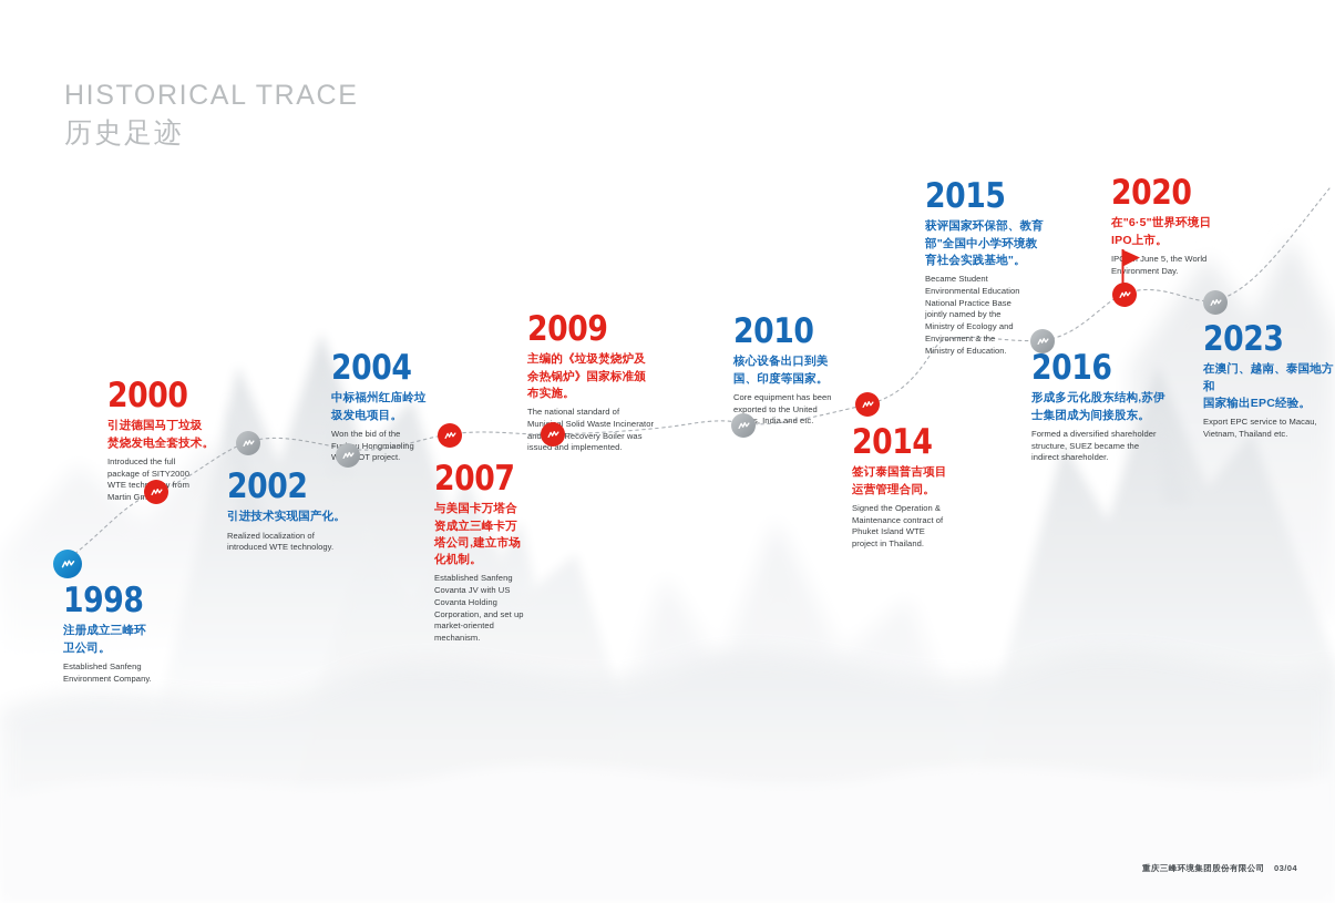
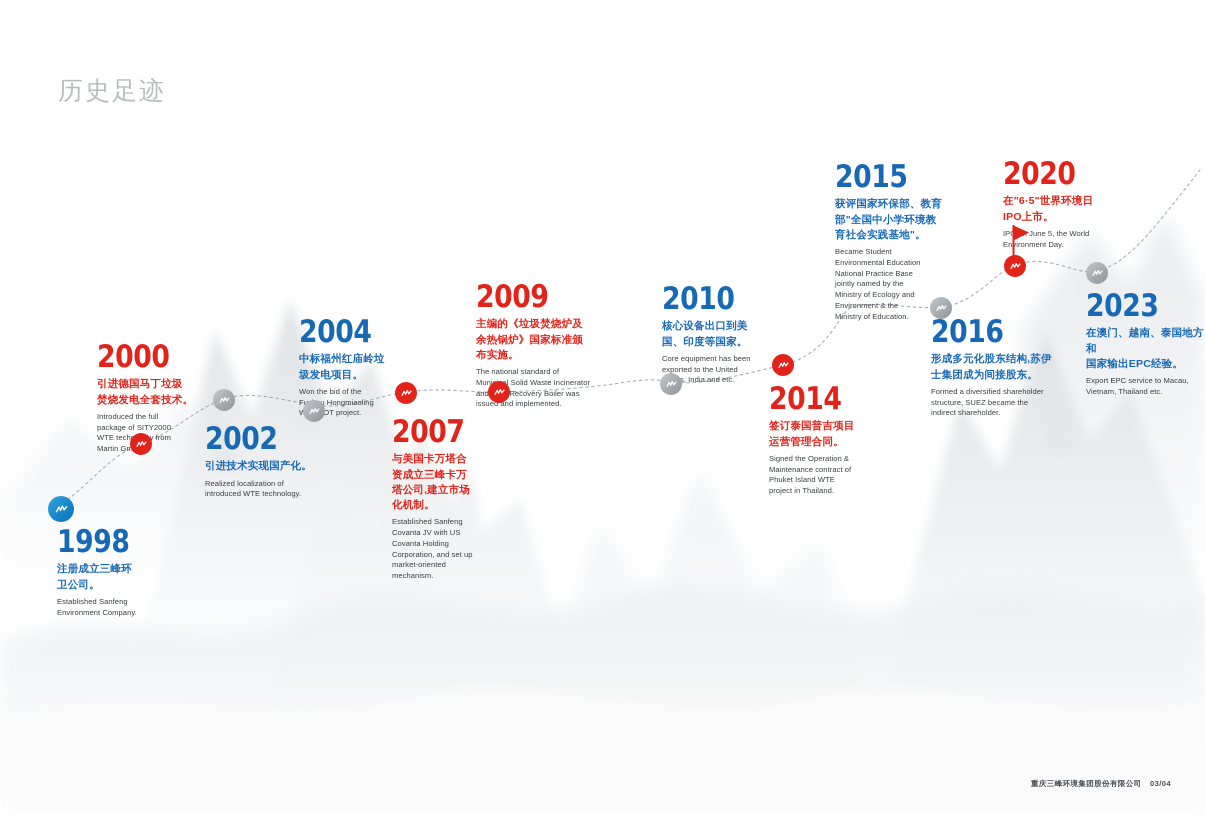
- HISTORICAL TRACE
  历史足迹
  1998
  注册成立三峰环
  卫公司。
  Established Sanfeng
  Environment Company.
  2000
  引进德国马丁垃圾
  焚烧发电全套技术。
  Introduced the full
  package of SITY2000
  WTE techy from
  Martin Gm
  2002
  引进技术实现国产化。
  Realized localization of
  introduced WTE technology.
  2004
  中标福州红庙岭垃
  圾发电项目。
  Won the bid of the
  Fu Hongmiaoling
  OT project.
  2007
  与美国卡万塔合
  资成立三峰卡万
  塔公司,建立市场
  化机制。
  Established Sanfeng
  Covanta JV with US
  Covanta Holding
  Corporation, and set up
  market-oriented
  mechanism.
  2009
  主编的《垃圾焚烧炉及
  余热锅炉》国家标准颁
  布实施。
  The national standard of
  Munl Solid Waste Incinerator
  and Recovery Boiler was
  issued and implemented.
  2010
  核心设备出口到美
  国、印度等国家。
  Core equipment has been
  exported to the United
  s, India and etc.
  2014
  签订泰国普吉项目
  运营管理合同。
  Signed the Operation &
  Maintenance contract of
  Phuket Island WTE
  project in Thailand.
  2015
  获评国家环保部、教育
  部"全国中小学环境教
  育社会实践基地"。
  Became Student
  Environmental Education
  National Practice Base
  jointly named by the
  Ministry of Ecology and
  Environment & the
  Ministry of Education.
  2016
  形成多元化股东结构,苏伊
  士集团成为间接股东。
  Formed a diversified shareholder
  structure, SUEZ became the
  indirect shareholder.
  2020
  在"6·5"世界环境日
  IPO上市。
  IP June 5, the World
  Enironment Day.
  2023
  在澳门、越南、泰国地方和
  国家输出EPC经验。
  Export EPC service to Macau,
  Vietnam, Thailand etc.
  重庆三峰环境集团股份有限公司 03/04
